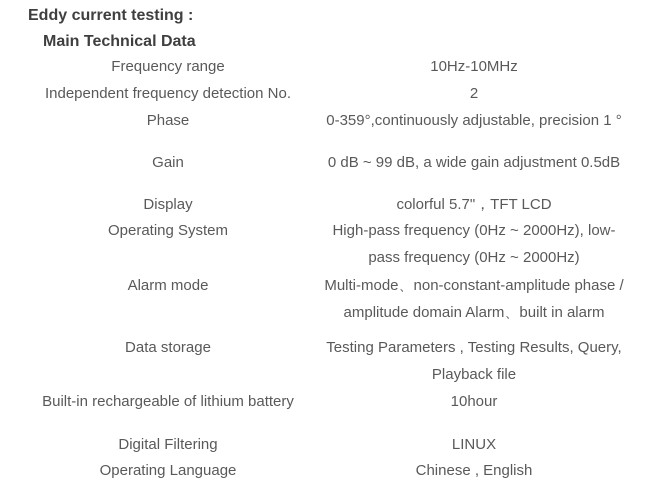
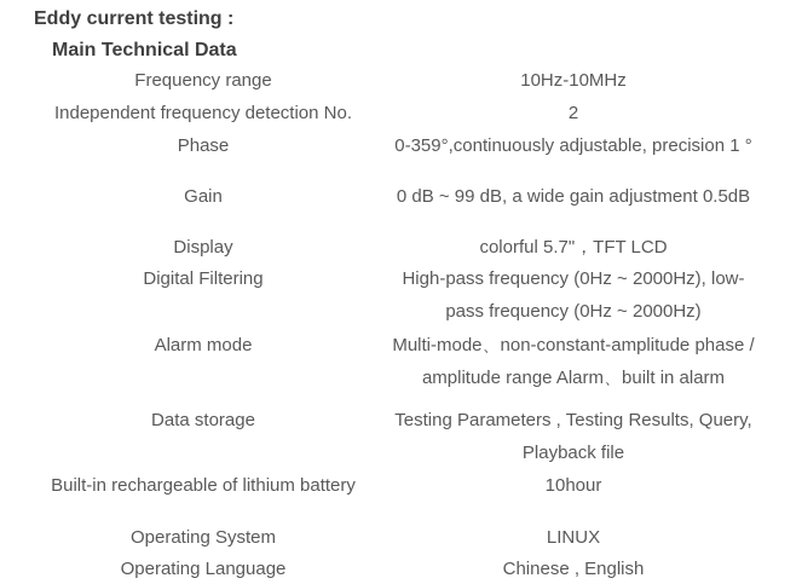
  Eddy current testing :
  Main Technical Data
  Frequency range
  10Hz-10MHz
  Independent frequency detection No.
  2
  Phase
  0-359°,continuously adjustable, precision 1 °
  Gain
  0 dB ~ 99 dB, a wide gain adjustment 0.5dB
  Display
  colorful 5.7"，TFT LCD
- Operating System
+ Digital Filtering
  High-pass frequency (0Hz ~ 2000Hz), low-pass frequency (0Hz ~ 2000Hz)
  Alarm mode
- Multi-mode、non-constant-amplitude phase / amplitude domain Alarm、built in alarm
+ Multi-mode、non-constant-amplitude phase / amplitude range Alarm、built in alarm
  Data storage
  Testing Parameters , Testing Results, Query, Playback file
  Built-in rechargeable of lithium battery
  10hour
- Digital Filtering
+ Operating System
  LINUX
  Operating Language
  Chinese , English
